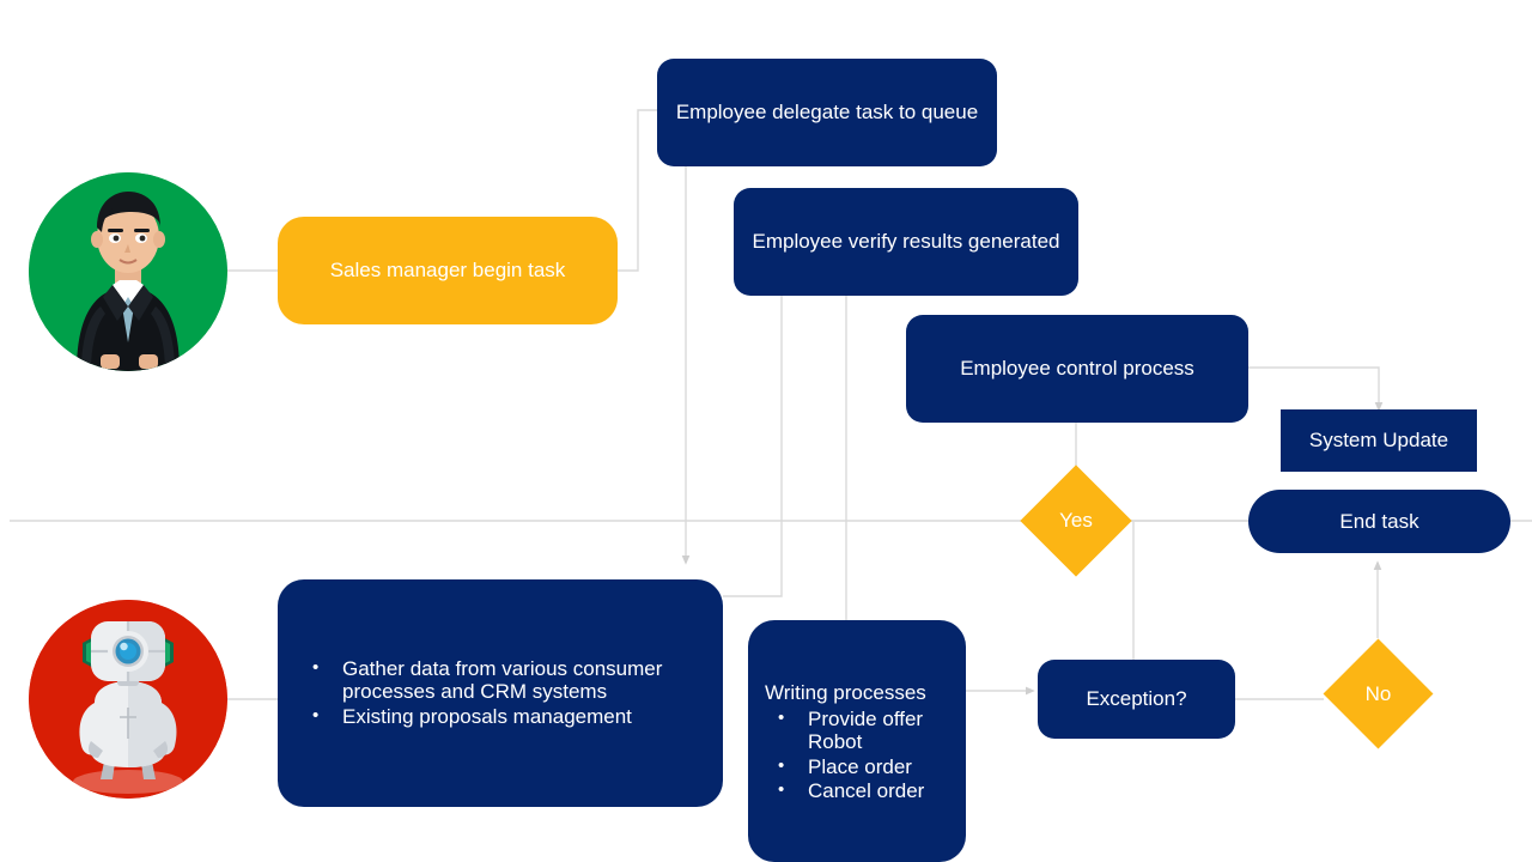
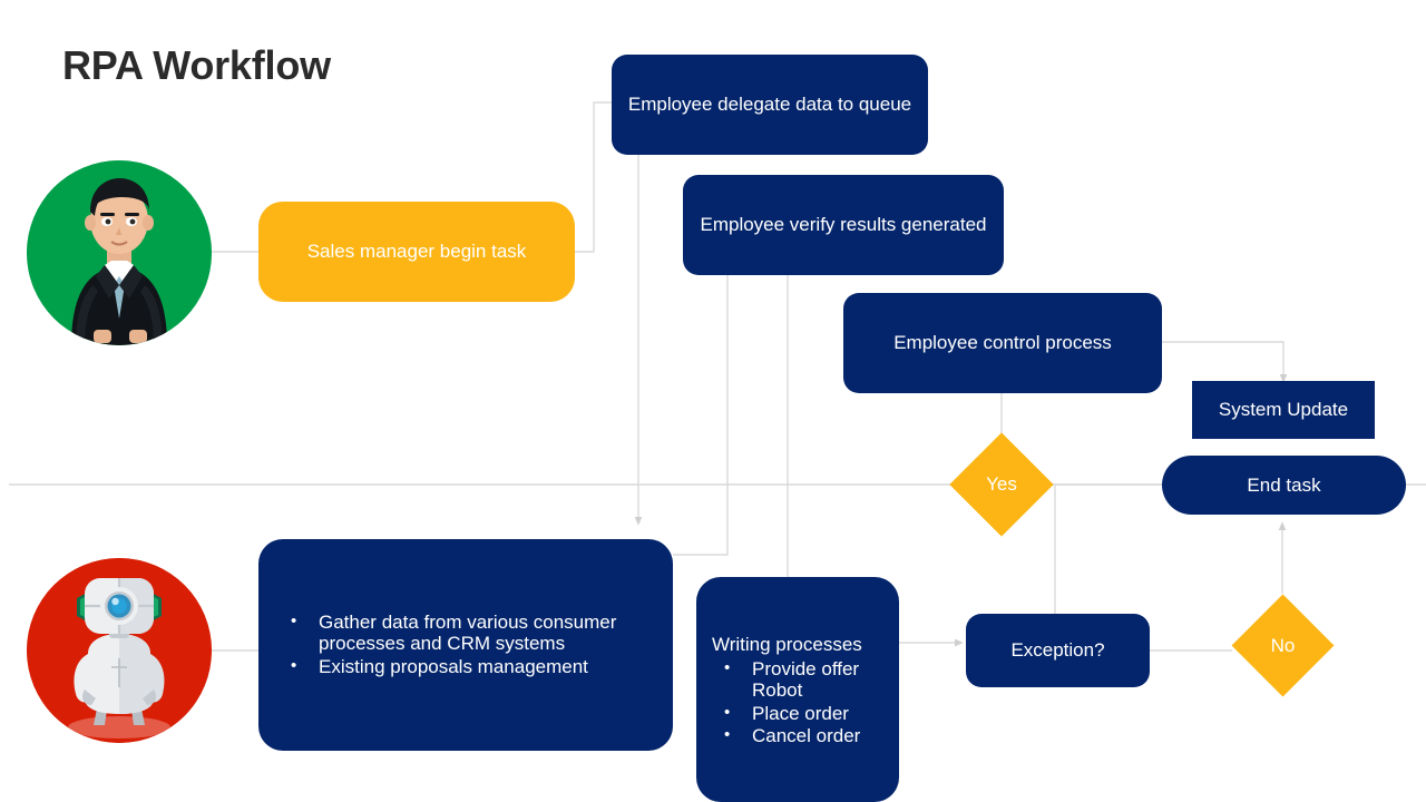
+ RPA Workflow
  Sales manager begin task
- Employee delegate task to queue
+ Employee delegate data to queue
  Employee verify results generated
  Employee control process
  System Update
  End task
  Exception?
  Gather data from various consumer processes and CRM systems
  Existing proposals management
  Writing processes
  Provide offer Robot
  Place order
  Cancel order
  Yes
  No
